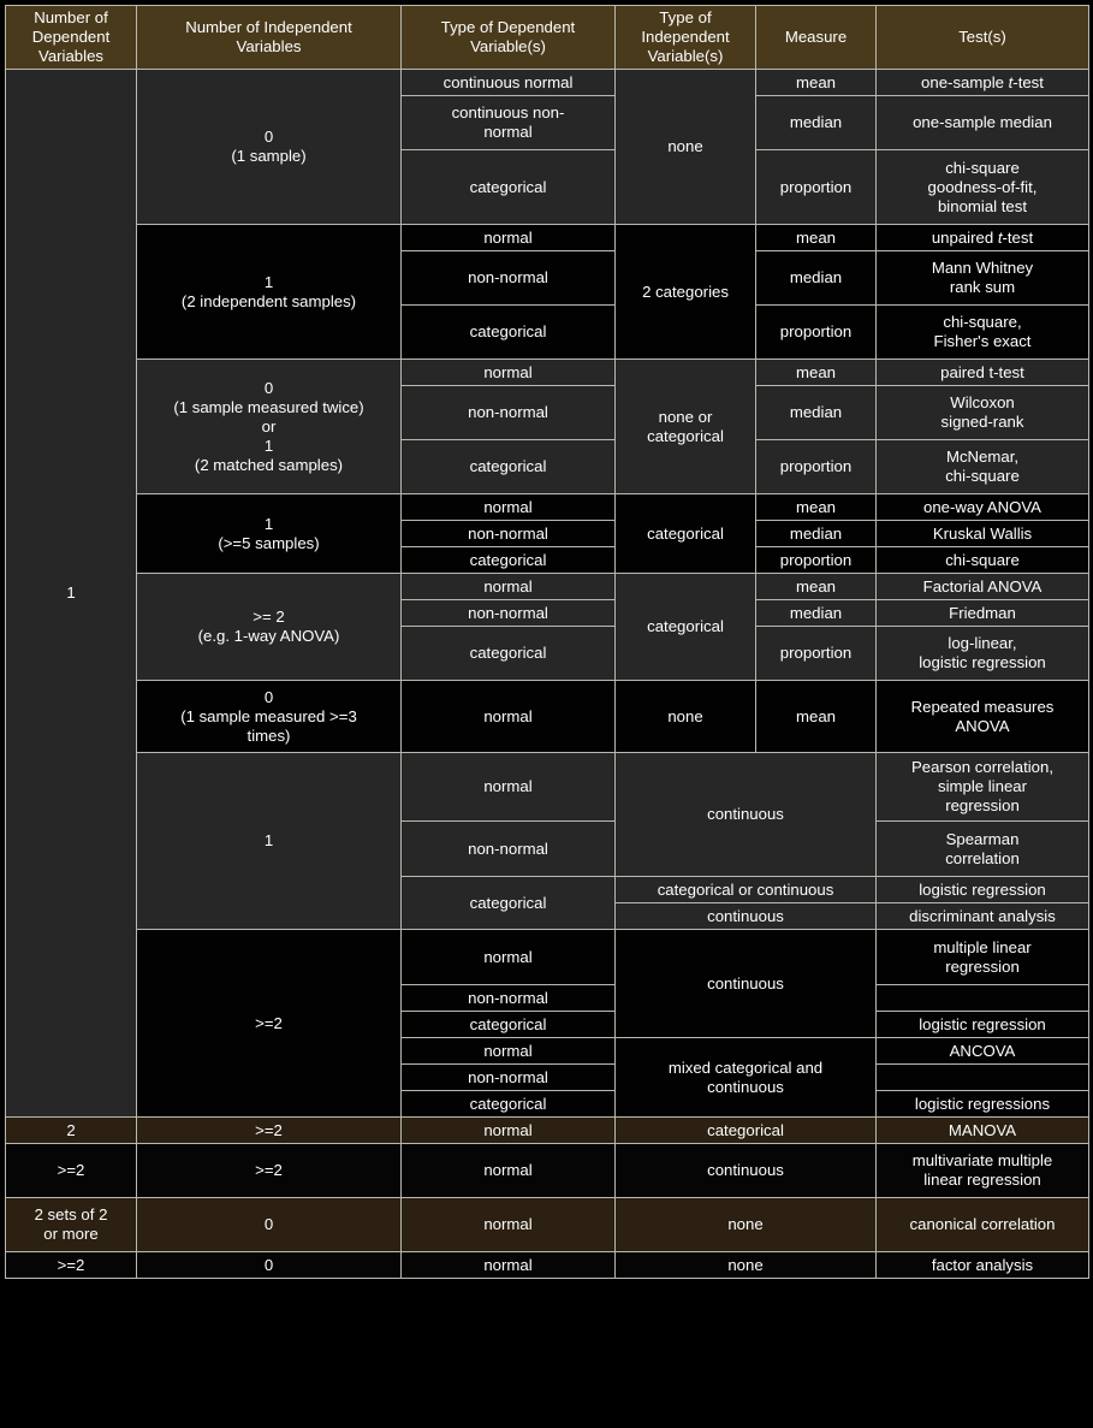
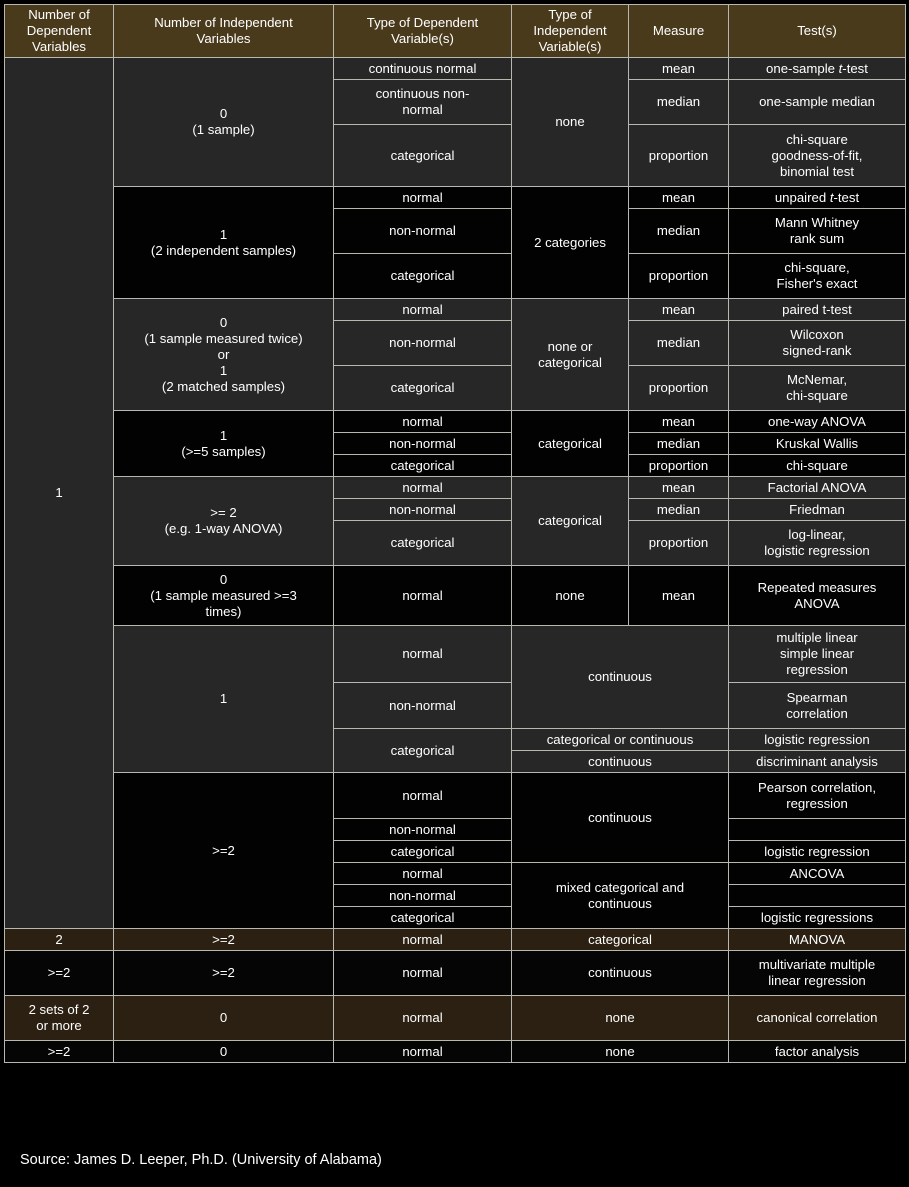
  Number of Dependent Variables	Number of Independent Variables	Type of Dependent Variable(s)	Type of Independent Variable(s)	Measure	Test(s)
  1	0 (1 sample)	continuous normal	none	mean	one-sample t-test
  continuous non- normal	median	one-sample median
  categorical	proportion	chi-square goodness-of-fit, binomial test
  1 (2 independent samples)	normal	2 categories	mean	unpaired t-test
  non-normal	median	Mann Whitney rank sum
  categorical	proportion	chi-square, Fisher's exact
  0 (1 sample measured twice) or 1 (2 matched samples)	normal	none or categorical	mean	paired t-test
  non-normal	median	Wilcoxon signed-rank
  categorical	proportion	McNemar, chi-square
  1 (>=5 samples)	normal	categorical	mean	one-way ANOVA
  non-normal	median	Kruskal Wallis
  categorical	proportion	chi-square
  >= 2 (e.g. 1-way ANOVA)	normal	categorical	mean	Factorial ANOVA
  non-normal	median	Friedman
  categorical	proportion	log-linear, logistic regression
  0 (1 sample measured >=3 times)	normal	none	mean	Repeated measures ANOVA
- 1	normal	continuous	Pearson correlation, simple linear regression
+ 1	normal	continuous	multiple linear simple linear regression
  non-normal	Spearman correlation
  categorical	categorical or continuous	logistic regression
  continuous	discriminant analysis
- >=2	normal	continuous	multiple linear regression
+ >=2	normal	continuous	Pearson correlation, regression
  non-normal
  categorical	logistic regression
  normal	mixed categorical and continuous	ANCOVA
  non-normal
  categorical	logistic regressions
  2	>=2	normal	categorical	MANOVA
  >=2	>=2	normal	continuous	multivariate multiple linear regression
  2 sets of 2 or more	0	normal	none	canonical correlation
  >=2	0	normal	none	factor analysis
+ Source: James D. Leeper, Ph.D. (University of Alabama)
